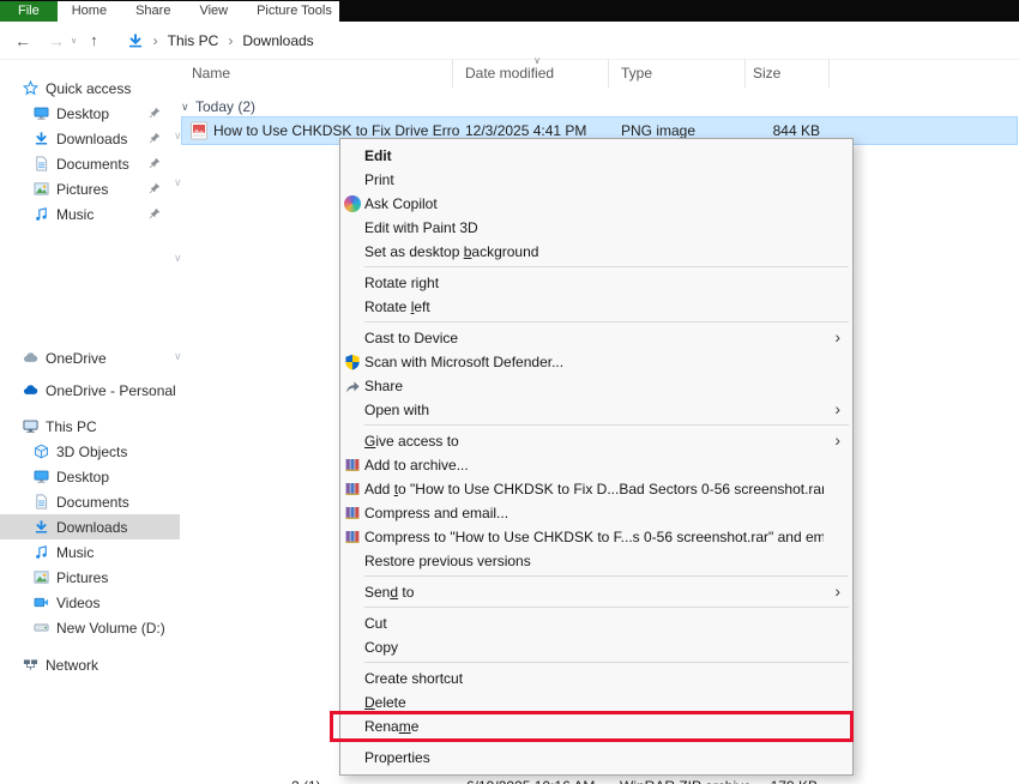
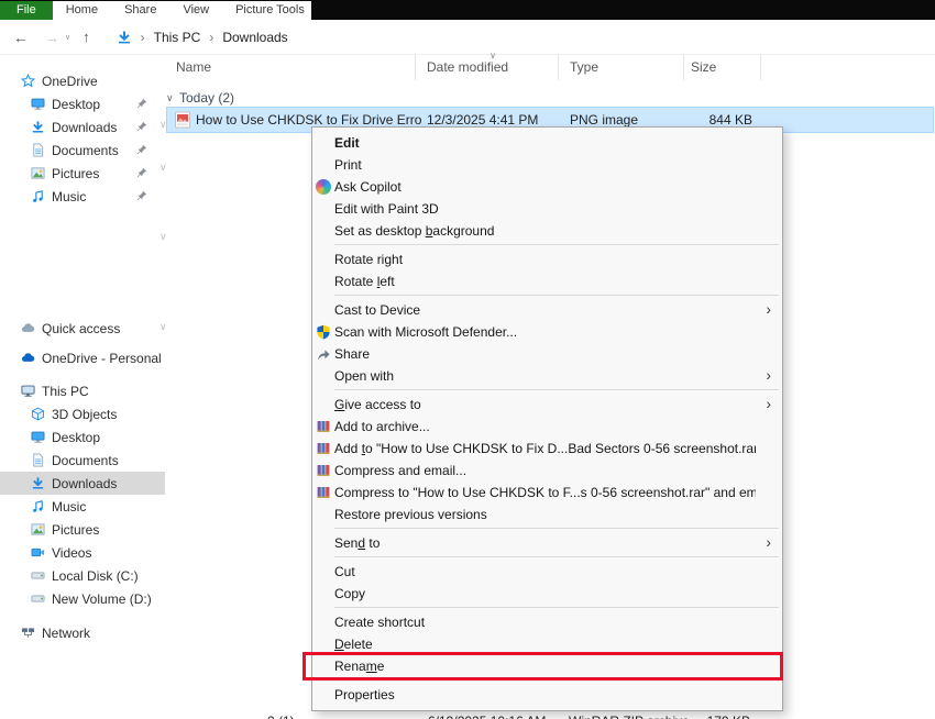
  File
  Home
  Share
  View
  Picture Tools
  This PC
  Downloads
- Quick access
+ OneDrive
  Desktop
  Downloads
  Documents
  Pictures
  Music
- OneDrive
+ Quick access
  OneDrive - Personal
  This PC
  3D Objects
  Desktop
  Documents
  Downloads
  Music
  Pictures
  Videos
+ Local Disk (C:)
  New Volume (D:)
  Network
  Name
  Date modified
  Type
  Size
  Today (2)
  How to Use CHKDSK to Fix Drive Erro
  12/3/2025 4:41 PM
  PNG image
  844 KB
  Edit
  Print
  Ask Copilot
  Edit with Paint 3D
  Set as desktop background
  Rotate right
  Rotate left
  Cast to Device
  Scan with Microsoft Defender...
  Share
  Open with
  Give access to
  Add to archive...
  Add to "How to Use CHKDSK to Fix D...Bad Sectors 0-56 screenshot.ra
  Compress and email...
  Compress to "How to Use CHKDSK to F...s 0-56 screenshot.rar" and em
  Restore previous versions
  Send to
  Cut
  Copy
  Create shortcut
  Delete
  Rename
  Properties
